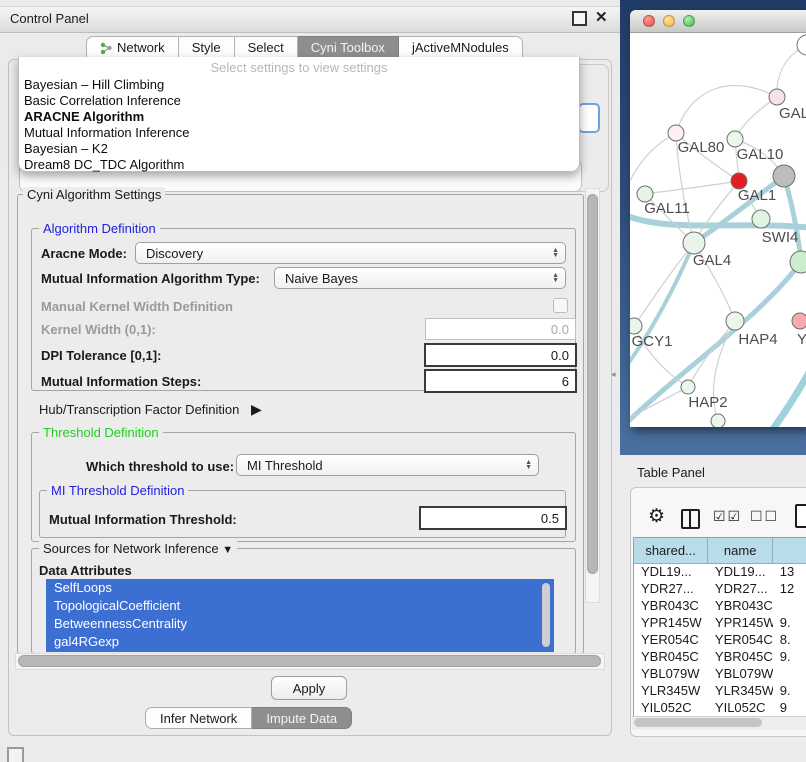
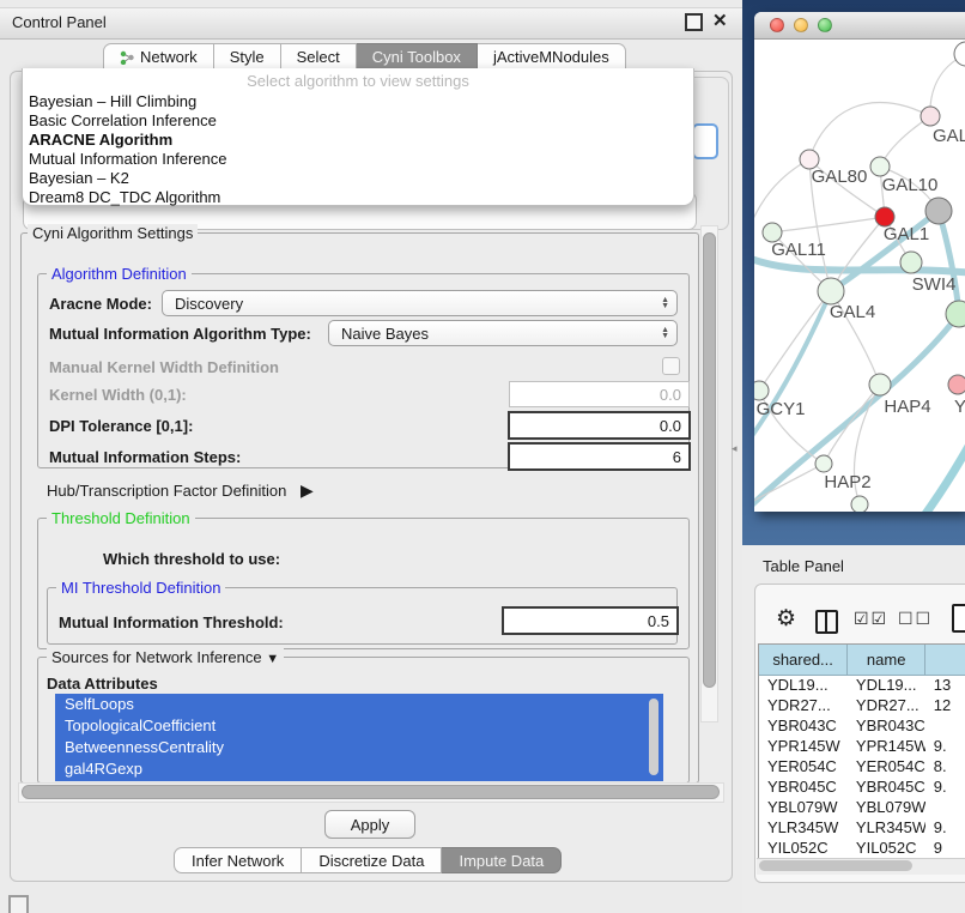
  Control Panel
  ✕
  Network
  Style
  Select
  Cyni Toolbox
  jActiveMNodules
  Cyni Algorithm Settings
  Algorithm Definition
  Aracne Mode:
  Discovery
  Mutual Information Algorithm Type:
  Naive Bayes
  Manual Kernel Width Definition
  Kernel Width (0,1):
  0.0
  DPI Tolerance [0,1]:
  0.0
  Mutual Information Steps:
  6
  Hub/Transcription Factor Definition ▶
  Threshold Definition
  Which threshold to use:
- MI Threshold
  MI Threshold Definition
  Mutual Information Threshold:
  0.5
  Sources for Network Inference ▼
  Data Attributes
  SelfLoops
  TopologicalCoefficient
  BetweennessCentrality
  gal4RGexp
  Apply
- Select settings to view settings
+ Select algorithm to view settings
  Bayesian – Hill Climbing
  Basic Correlation Inference
  ARACNE Algorithm
  Mutual Information Inference
  Bayesian – K2
  Dream8 DC_TDC Algorithm
  Infer Network
+ Discretize Data
  Impute Data
  ◂
  GAL
  GAL80
  GAL10
  GAL1
  GAL11
  SWI4
  GAL4
  GCY1
  HAP4
  Y
  HAP2
  Table Panel
  ⚙
  ☑☑
  ☐☐
  shared...
  name
  YDL19...
  YDL19...
  13
  YDR27...
  YDR27...
  12
  YBR043C
  YBR043C
  YPR145W
  YPR145W
  9.
  YER054C
  YER054C
  8.
  YBR045C
  YBR045C
  9.
  YBL079W
  YBL079W
  YLR345W
  YLR345W
  9.
  YIL052C
  YIL052C
  9
